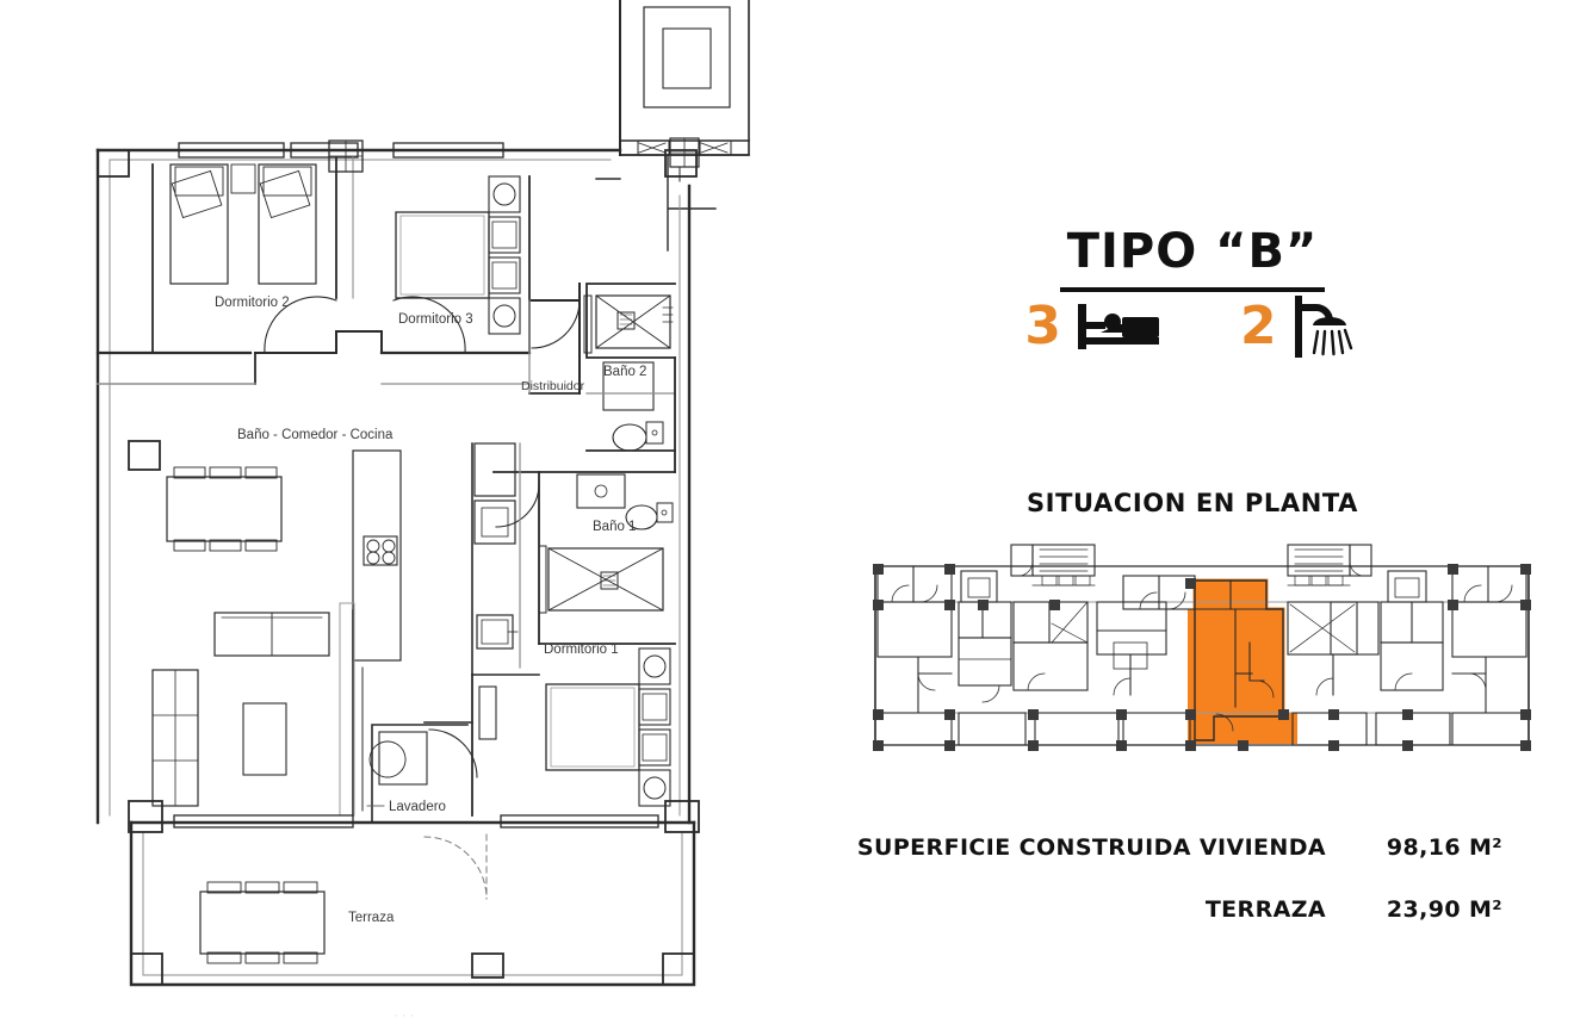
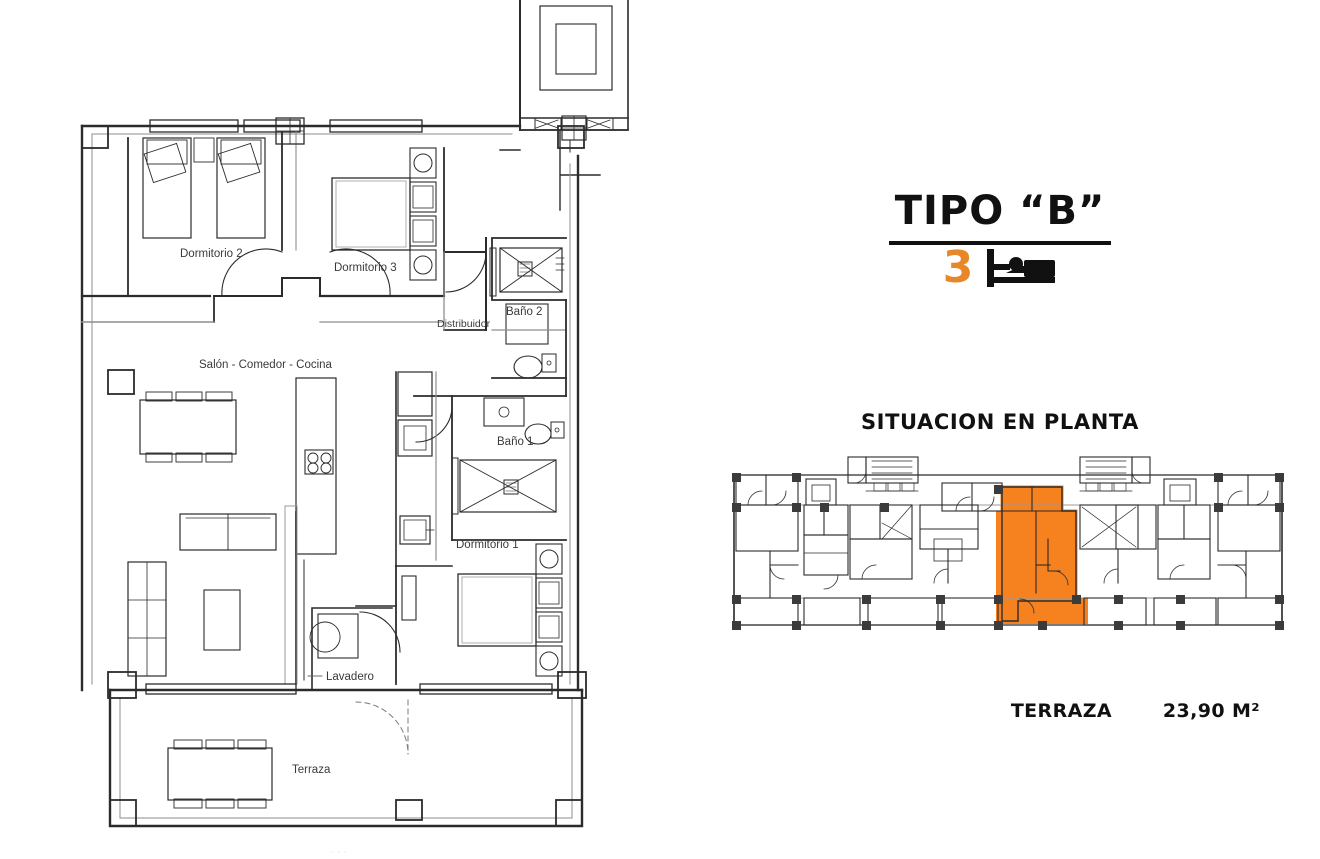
  Dormitorio 2
  Dormitorio 3
  Distribuidor
  Baño 2
- Baño - Comedor - Cocina
+ Salón - Comedor - Cocina
  Baño 1
  Dormitorio 1
  Lavadero
  Terraza
  TIPO “B”
  3
- 2
  SITUACION EN PLANTA
- SUPERFICIE CONSTRUIDA VIVIENDA
- 98,16 M²
  TERRAZA
  23,90 M²
